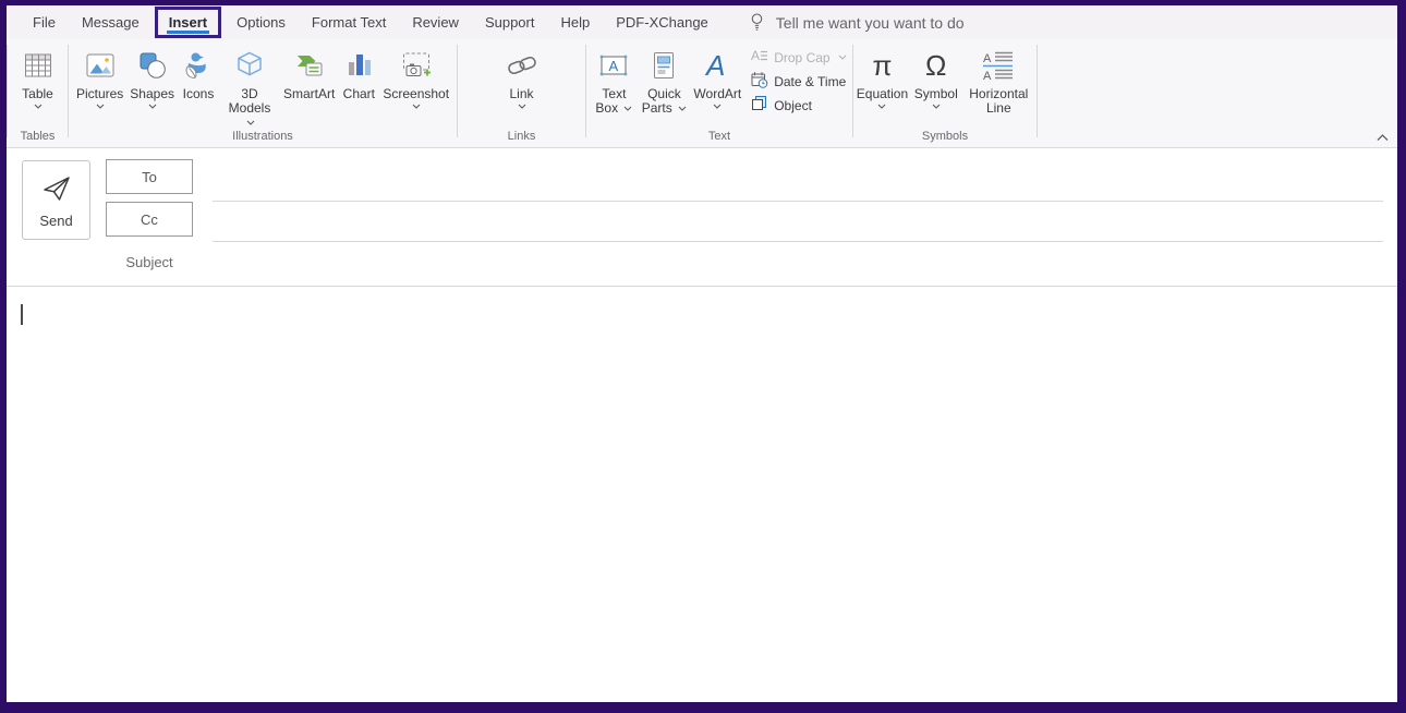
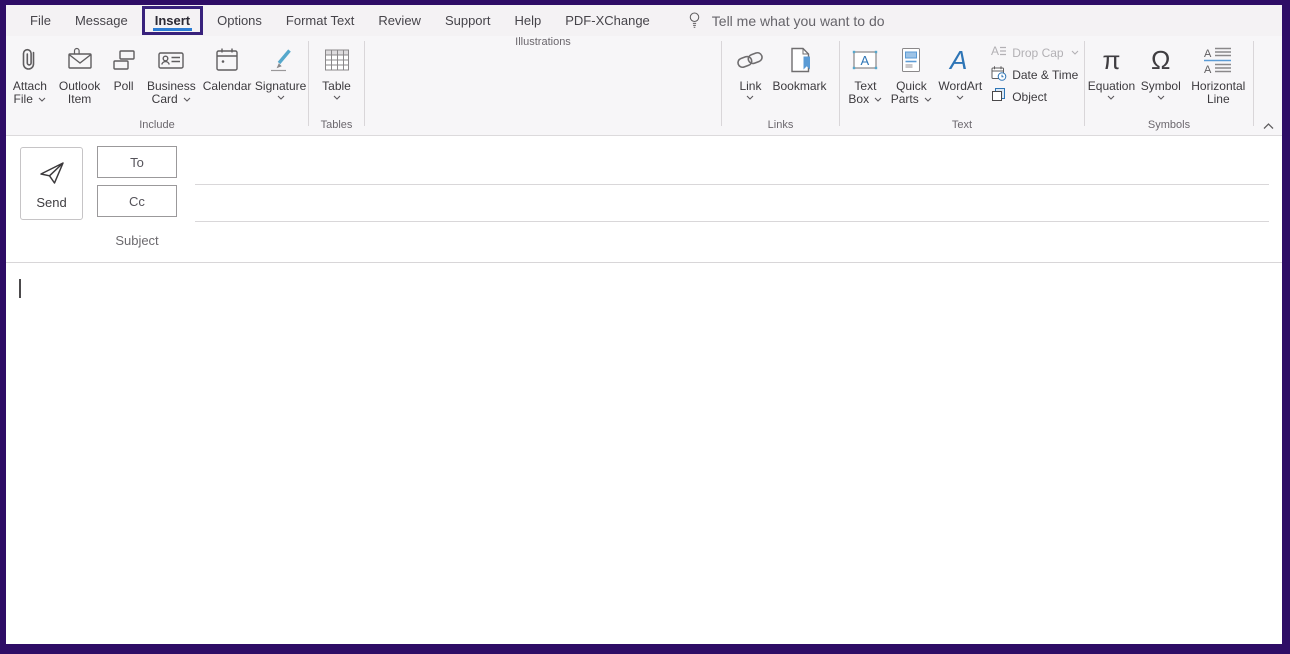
  File
  Message
  Insert
  Options
  Format Text
  Review
  Support
  Help
  PDF-XChange
- Tell me want you want to do
+ Tell me what you want to do
+ Attach File
+ Outlook Item
+ Poll
+ Business Card
+ Calendar
+ Signature
+ Include
  Table
  Tables
- Pictures
- Shapes
- Icons
- 3D Models
- SmartArt
- Chart
- Screenshot
  Illustrations
  Link
+ Bookmark
  Links
  A
  Text Box
  Quick Parts
  A
  WordArt
  A
  Drop Cap
  Date & Time
  Object
  Text
  π
  Equation
  Ω
  Symbol
  A
  A
  Horizontal Line
  Symbols
  Send
  To
  Cc
  Subject
